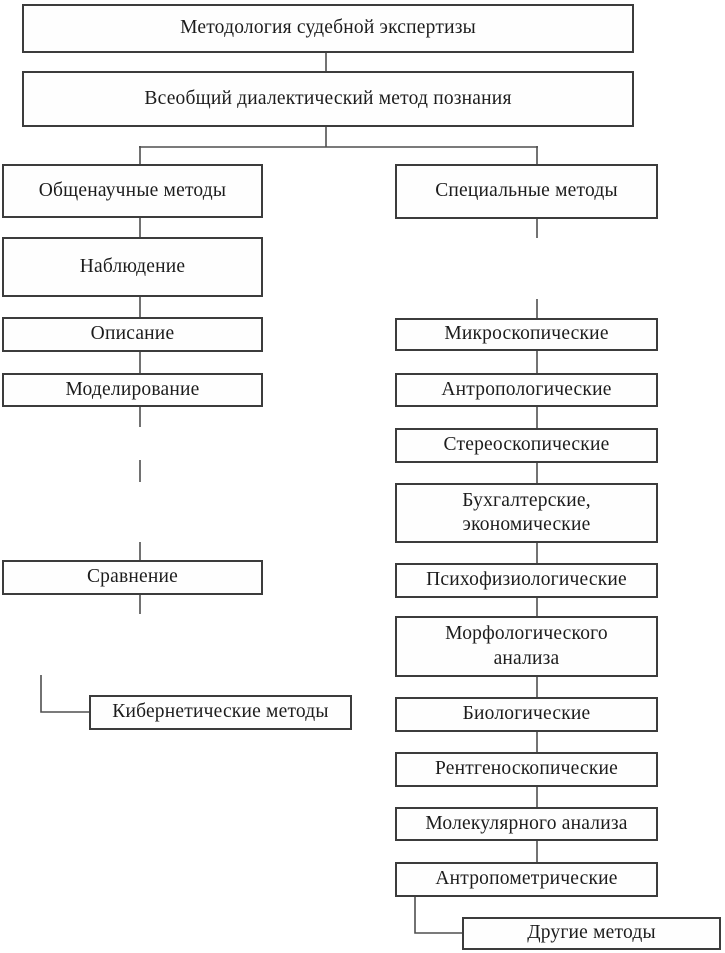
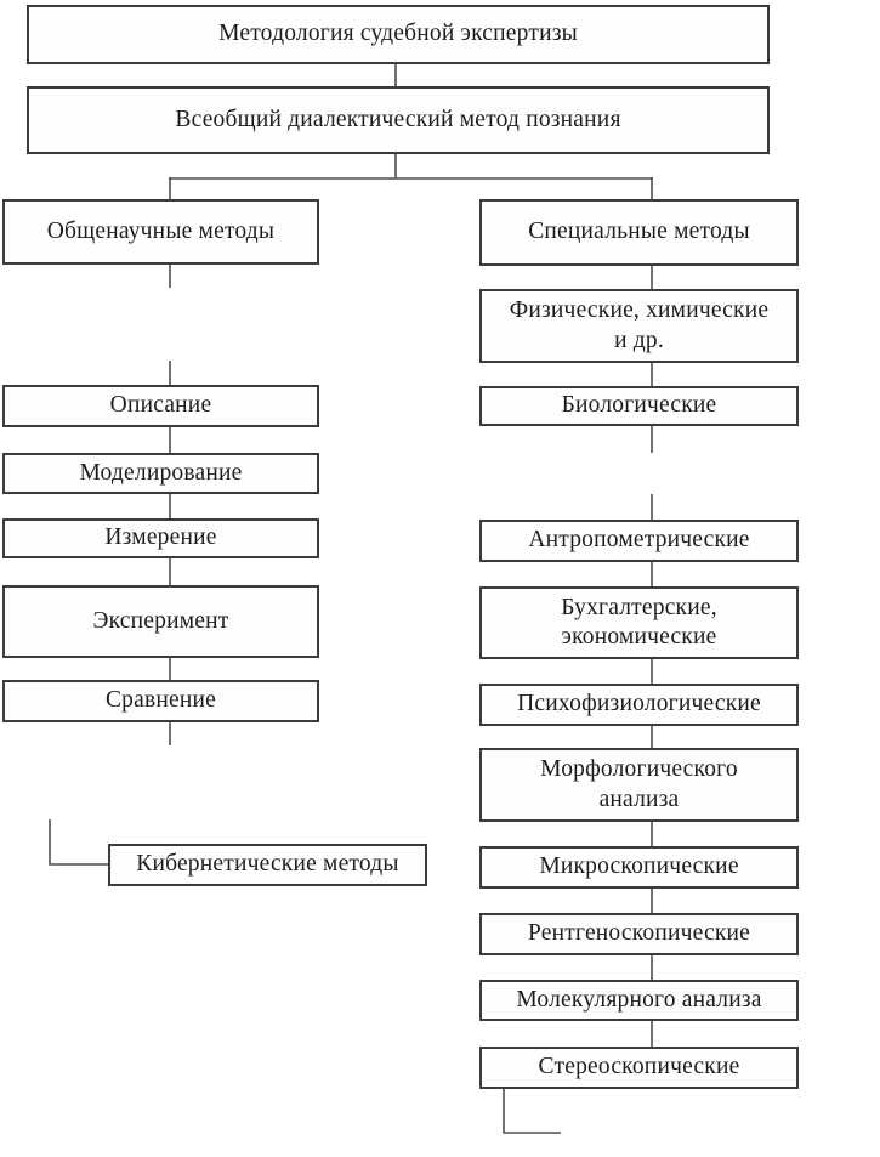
  Методология судебной экспертизы
  Всеобщий диалектический метод познания
  Общенаучные методы
- Наблюдение
  Описание
  Моделирование
+ Измерение
+ Эксперимент
  Сравнение
  Кибернетические методы
  Специальные методы
+ Физические, химические
+ и др.
- Микроскопические
+ Биологические
- Антропологические
- Стереоскопические
+ Антропометрические
  Бухгалтерские,
  экономические
  Психофизиологические
  Морфологического
  анализа
- Биологические
+ Микроскопические
  Рентгеноскопические
  Молекулярного анализа
- Антропометрические
+ Стереоскопические
- Другие методы
